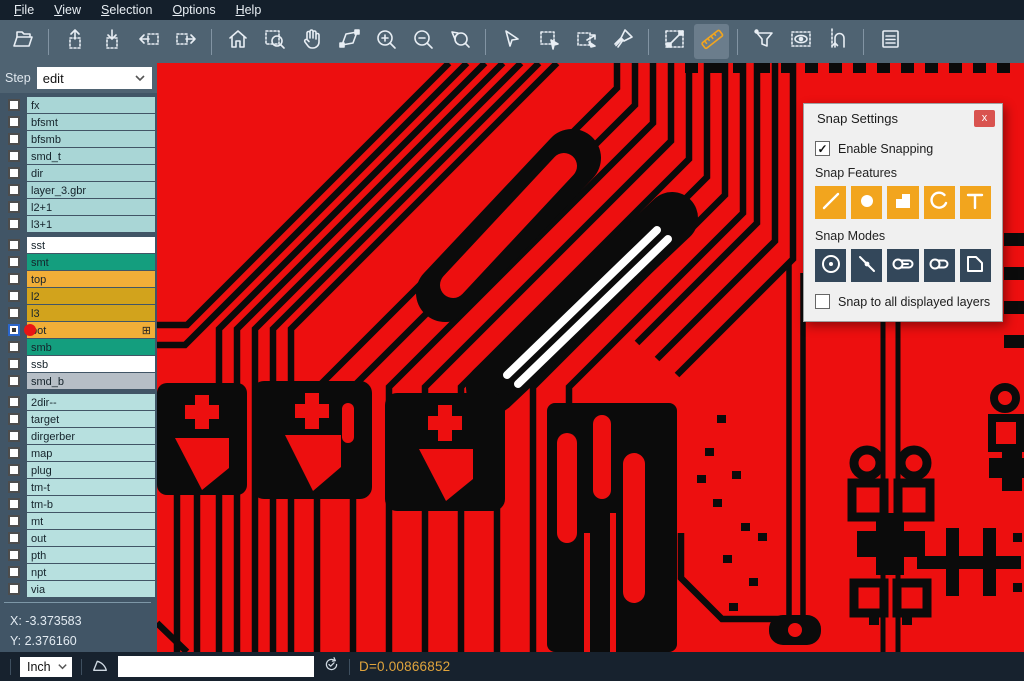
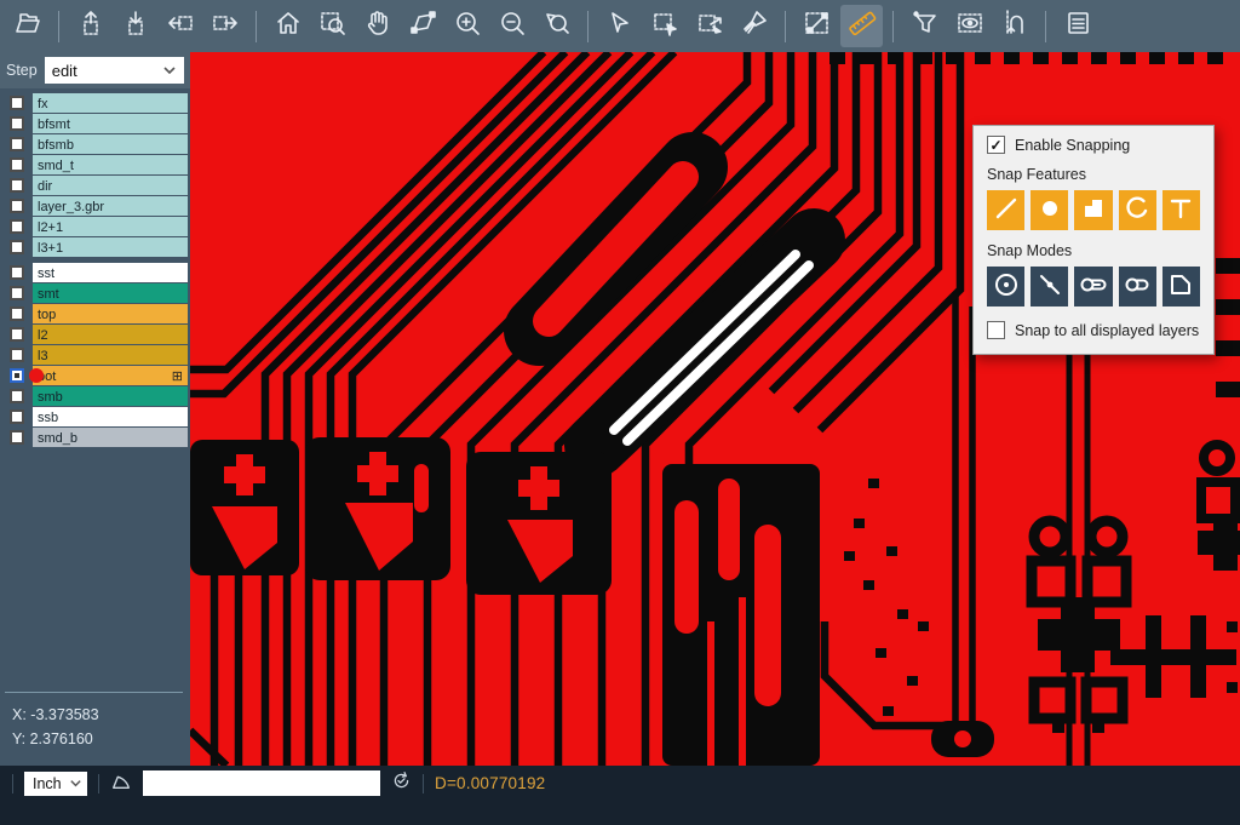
- File
- View
- Selection
- Options
- Help
  Step
  edit
  fx
  bfsmt
  bfsmb
  smd_t
  dir
  layer_3.gbr
  l2+1
  l3+1
  sst
  smt
  top
  l2
  l3
  ⊞
  smb
  ssb
  smd_b
- 2dir--
- target
- dirgerber
- map
- plug
- tm-t
- tm-b
- mt
- out
- pth
- npt
- via
  X: -3.373583
  Y: 2.376160
- Snap Settings
- x
  ✓
  Enable Snapping
  Snap Features
  Snap Modes
  Snap to all displayed layers
  Inch
- D=0.00866852
+ D=0.00770192
